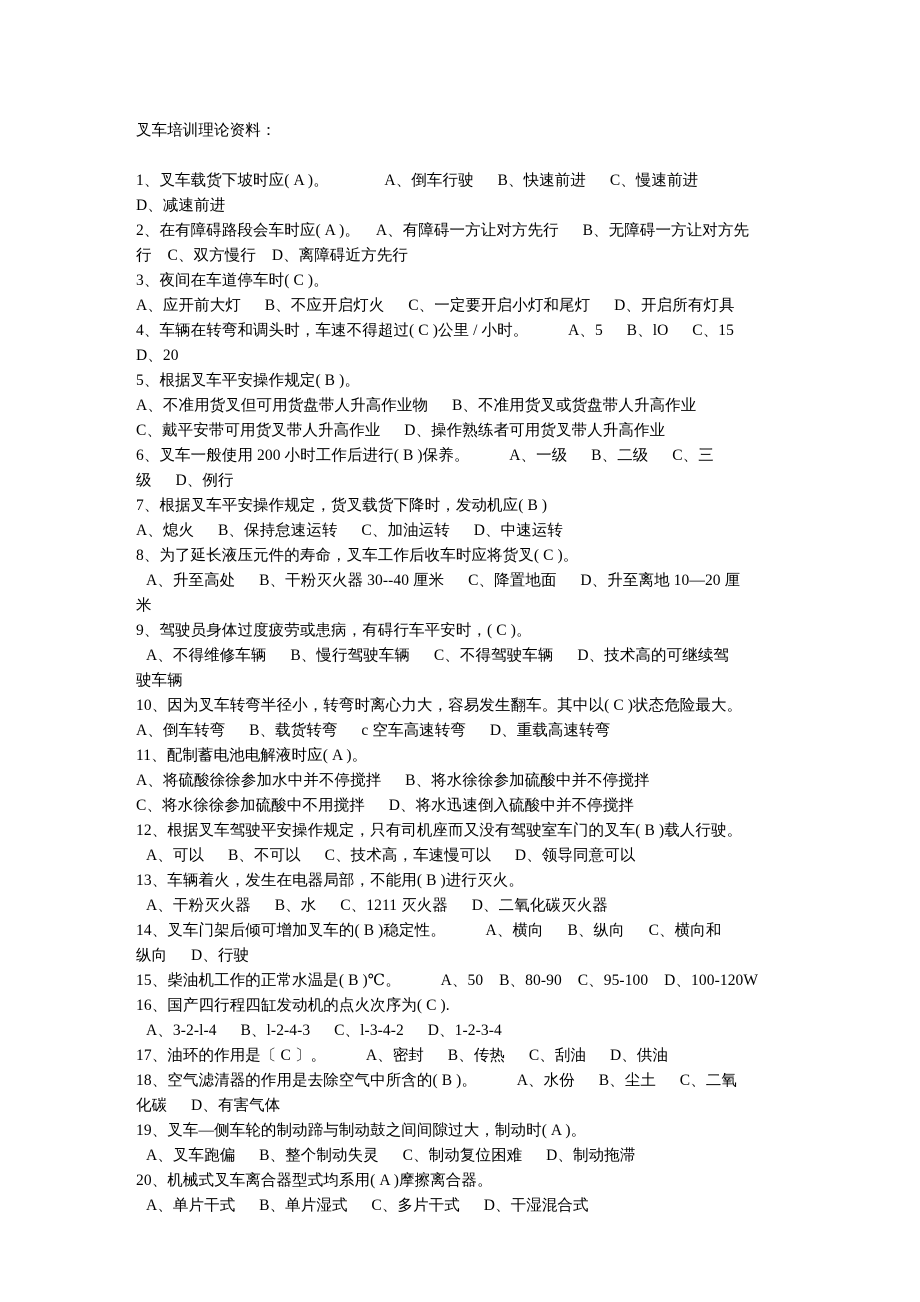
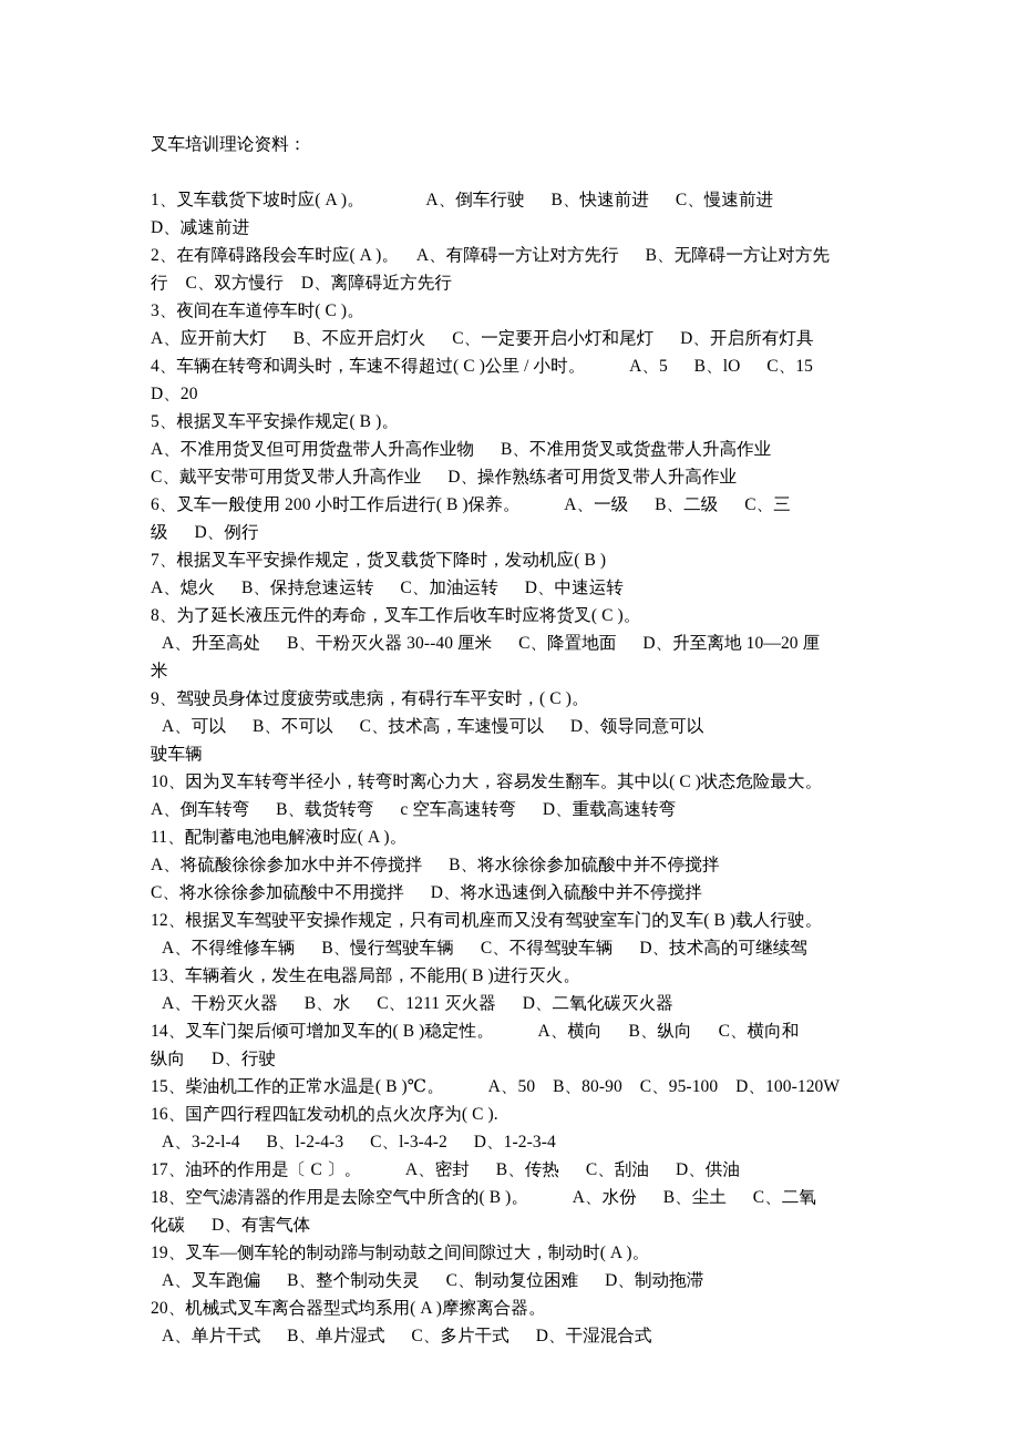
  叉车培训理论资料：
  1、叉车载货下坡时应( A )。 A、倒车行驶 B、快速前进 C、慢速前进
  D、减速前进
  2、在有障碍路段会车时应( A )。 A、有障碍一方让对方先行 B、无障碍一方让对方先
  行 C、双方慢行 D、离障碍近方先行
  3、夜间在车道停车时( C )。
  A、应开前大灯 B、不应开启灯火 C、一定要开启小灯和尾灯 D、开启所有灯具
  4、车辆在转弯和调头时，车速不得超过( C )公里 / 小时。 A、5 B、lO C、15
  D、20
  5、根据叉车平安操作规定( B )。
  A、不准用货叉但可用货盘带人升高作业物 B、不准用货叉或货盘带人升高作业
  C、戴平安带可用货叉带人升高作业 D、操作熟练者可用货叉带人升高作业
  6、叉车一般使用 200 小时工作后进行( B )保养。 A、一级 B、二级 C、三
  级 D、例行
  7、根据叉车平安操作规定，货叉载货下降时，发动机应( B )
  A、熄火 B、保持怠速运转 C、加油运转 D、中速运转
  8、为了延长液压元件的寿命，叉车工作后收车时应将货叉( C )。
  A、升至高处 B、干粉灭火器 30--40 厘米 C、降置地面 D、升至离地 10—20 厘
  米
  9、驾驶员身体过度疲劳或患病，有碍行车平安时，( C )。
- A、不得维修车辆 B、慢行驾驶车辆 C、不得驾驶车辆 D、技术高的可继续驾
+ A、可以 B、不可以 C、技术高，车速慢可以 D、领导同意可以
  驶车辆
  10、因为叉车转弯半径小，转弯时离心力大，容易发生翻车。其中以( C )状态危险最大。
  A、倒车转弯 B、载货转弯 c 空车高速转弯 D、重载高速转弯
  11、配制蓄电池电解液时应( A )。
  A、将硫酸徐徐参加水中并不停搅拌 B、将水徐徐参加硫酸中并不停搅拌
  C、将水徐徐参加硫酸中不用搅拌 D、将水迅速倒入硫酸中并不停搅拌
  12、根据叉车驾驶平安操作规定，只有司机座而又没有驾驶室车门的叉车( B )载人行驶。
- A、可以 B、不可以 C、技术高，车速慢可以 D、领导同意可以
+ A、不得维修车辆 B、慢行驾驶车辆 C、不得驾驶车辆 D、技术高的可继续驾
  13、车辆着火，发生在电器局部，不能用( B )进行灭火。
  A、干粉灭火器 B、水 C、1211 灭火器 D、二氧化碳灭火器
  14、叉车门架后倾可增加叉车的( B )稳定性。 A、横向 B、纵向 C、横向和
  纵向 D、行驶
  15、柴油机工作的正常水温是( B )℃。 A、50 B、80-90 C、95-100 D、100-120W
  16、国产四行程四缸发动机的点火次序为( C ).
  A、3-2-l-4 B、l-2-4-3 C、l-3-4-2 D、1-2-3-4
  17、油环的作用是〔 C 〕。 A、密封 B、传热 C、刮油 D、供油
  18、空气滤清器的作用是去除空气中所含的( B )。 A、水份 B、尘土 C、二氧
  化碳 D、有害气体
  19、叉车—侧车轮的制动蹄与制动鼓之间间隙过大，制动时( A )。
  A、叉车跑偏 B、整个制动失灵 C、制动复位困难 D、制动拖滞
  20、机械式叉车离合器型式均系用( A )摩擦离合器。
  A、单片干式 B、单片湿式 C、多片干式 D、干湿混合式
